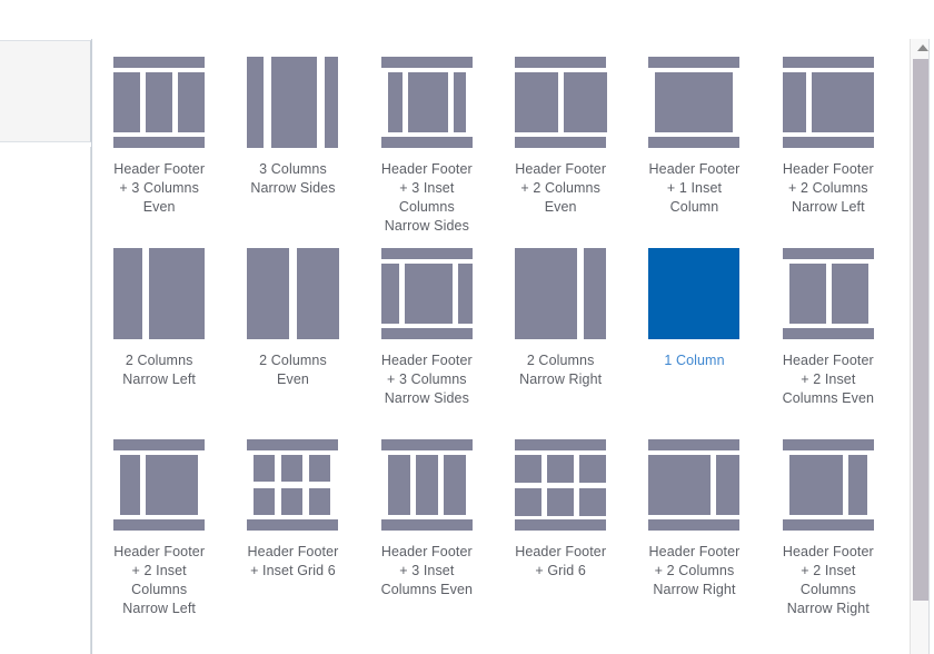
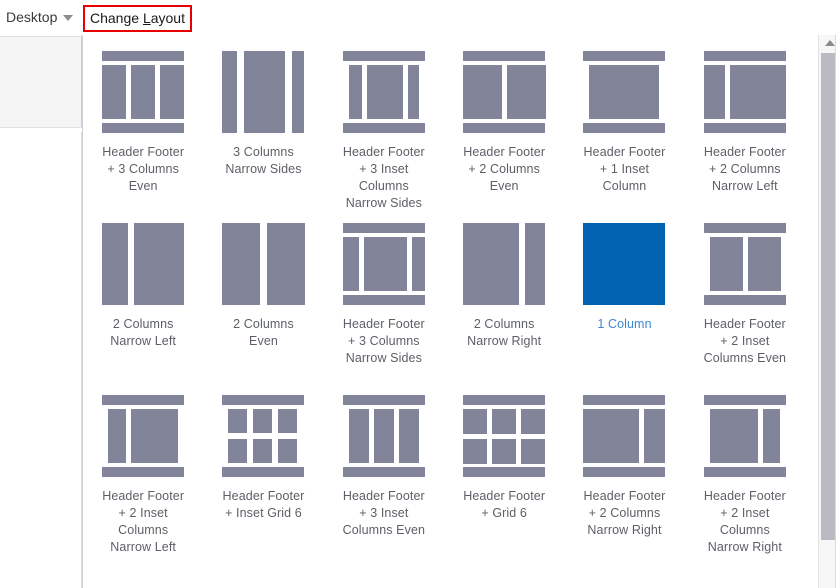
+ Desktop
+ Change Layout
  Header Footer
  + 3 Columns
  Even
  3 Columns
  Narrow Sides
  Header Footer
  + 3 Inset
  Columns
  Narrow Sides
  Header Footer
  + 2 Columns
  Even
  Header Footer
  + 1 Inset
  Column
  Header Footer
  + 2 Columns
  Narrow Left
  2 Columns
  Narrow Left
  2 Columns
  Even
  Header Footer
  + 3 Columns
  Narrow Sides
  2 Columns
  Narrow Right
  1 Column
  Header Footer
  + 2 Inset
  Columns Even
  Header Footer
  + 2 Inset
  Columns
  Narrow Left
  Header Footer
  + Inset Grid 6
  Header Footer
  + 3 Inset
  Columns Even
  Header Footer
  + Grid 6
  Header Footer
  + 2 Columns
  Narrow Right
  Header Footer
  + 2 Inset
  Columns
  Narrow Right
